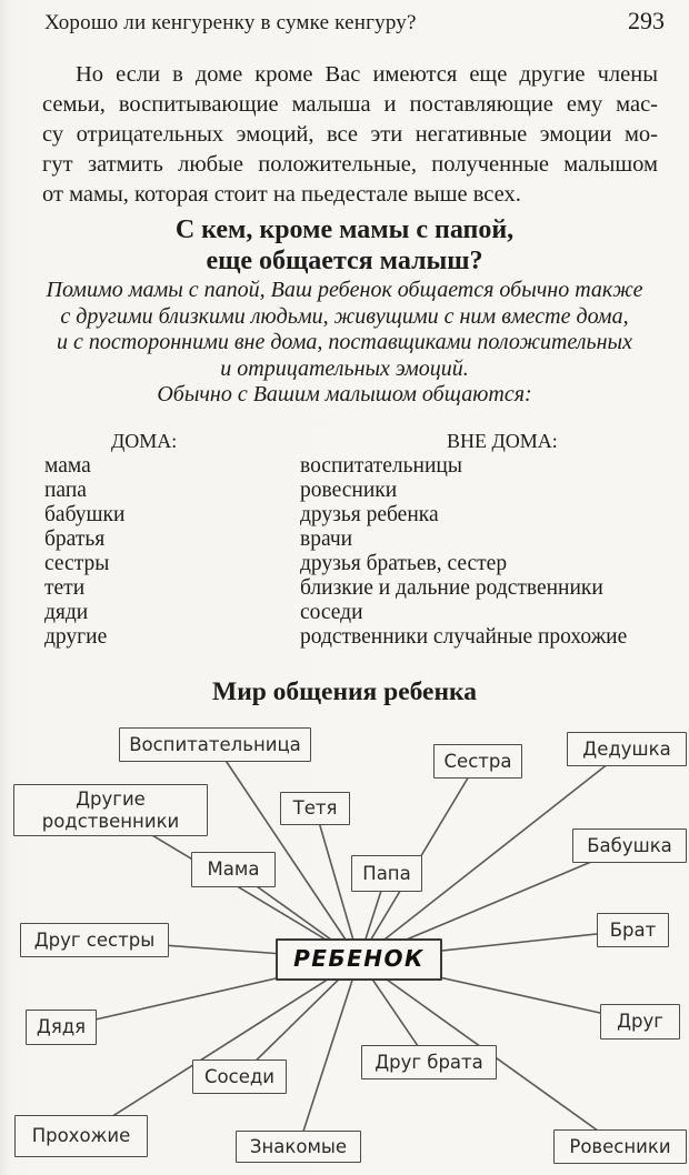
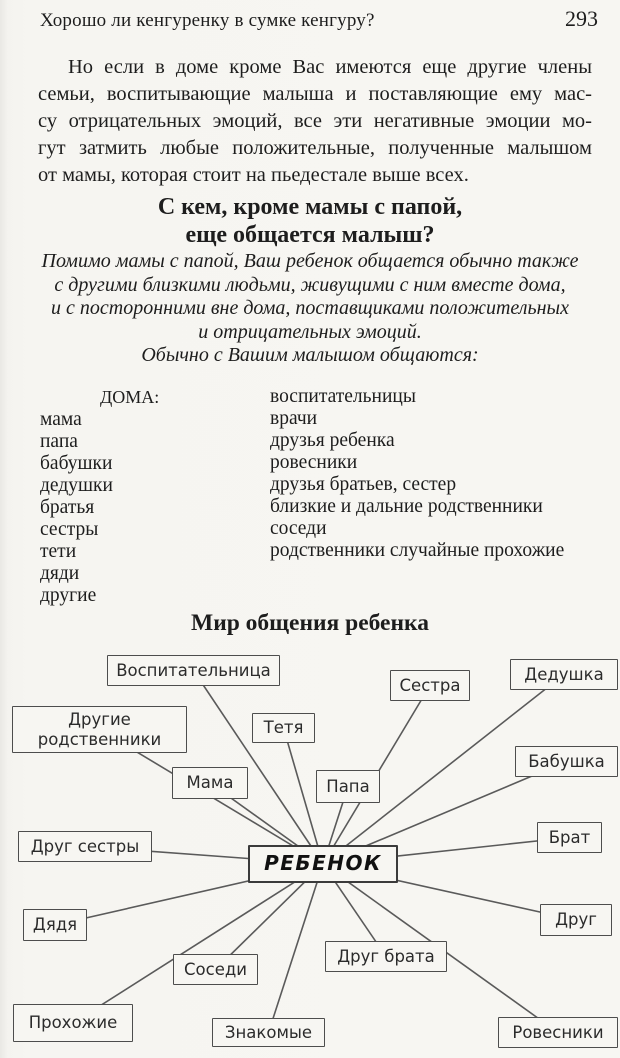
  Хорошо ли кенгуренку в сумке кенгуру?
  293
  Но если в доме кроме Вас имеются еще другие члены
  семьи, воспитывающие малыша и поставляющие ему мас-
  су отрицательных эмоций, все эти негативные эмоции мо-
  гут затмить любые положительные, полученные малышом
  от мамы, которая стоит на пьедестале выше всех.
  С кем, кроме мамы с папой,
  еще общается малыш?
  Помимо мамы с папой, Ваш ребенок общается обычно также
  с другими близкими людьми, живущими с ним вместе дома,
  и с посторонними вне дома, поставщиками положительных
  и отрицательных эмоций.
  Обычно с Вашим малышом общаются:
  ДОМА:
  мама
  папа
  бабушки
+ дедушки
  братья
  сестры
  тети
  дяди
  другие
- ВНЕ ДОМА:
  воспитательницы
- ровесники
+ врачи
  друзья ребенка
- врачи
+ ровесники
  друзья братьев, сестер
  близкие и дальние родственники
  соседи
  родственники случайные прохожие
  Мир общения ребенка
  Воспитательница
  Другие
  родственники
  Тетя
  Сестра
  Дедушка
  Бабушка
  Мама
  Папа
  Друг сестры
  Брат
  Дядя
  Друг
  Друг брата
  Соседи
  Прохожие
  Знакомые
  Ровесники
  РЕБЕНОК
